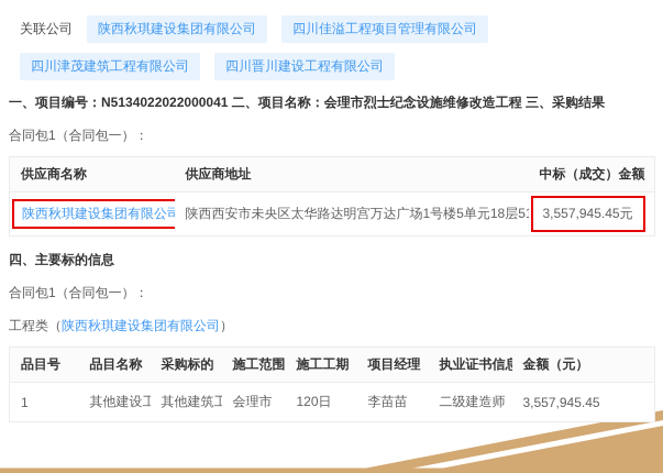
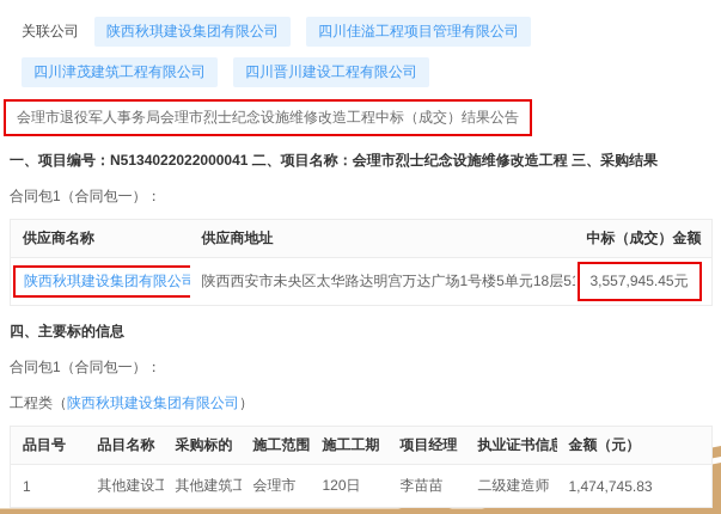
  关联公司
  陕西秋琪建设集团有限公司
  四川佳溢工程项目管理有限公司
  四川津茂建筑工程有限公司
  四川晋川建设工程有限公司
+ 会理市退役军人事务局会理市烈士纪念设施维修改造工程中标（成交）结果公告
  一、项目编号：N5134022022000041 二、项目名称：会理市烈士纪念设施维修改造工程 三、采购结果
  合同包1（合同包一）：
  供应商名称	供应商地址	中标（成交）金额
  陕西秋琪建设集团有限公司	陕西西安市未央区太华路达明宫万达广场1号楼5单元18层5	3,557,945.45元
  四、主要标的信息
  合同包1（合同包一）：
  工程类（陕西秋琪建设集团有限公司）
  品目号	品目名称	采购标的	施工范围	施工工期	项目经理	执业证书信	金额（元）
- 1	其他建设工	其他建筑工	会理市	120日	李苗苗	二级建造师	3,557,945.45
+ 1	其他建设工	其他建筑工	会理市	120日	李苗苗	二级建造师	1,474,745.83
